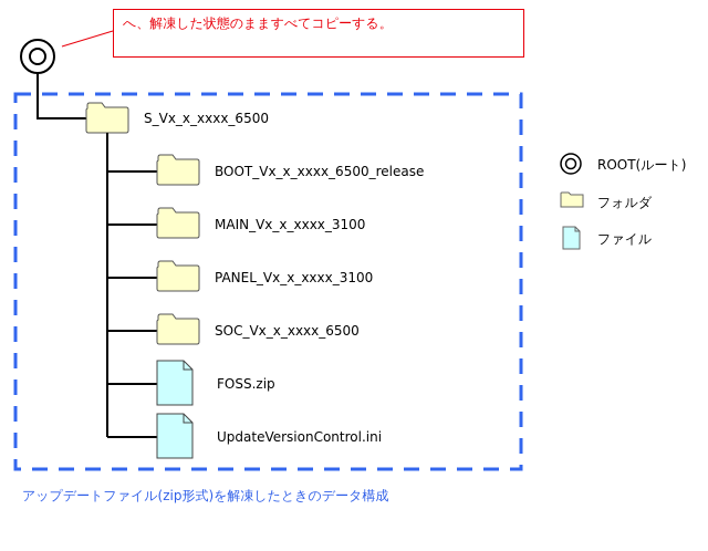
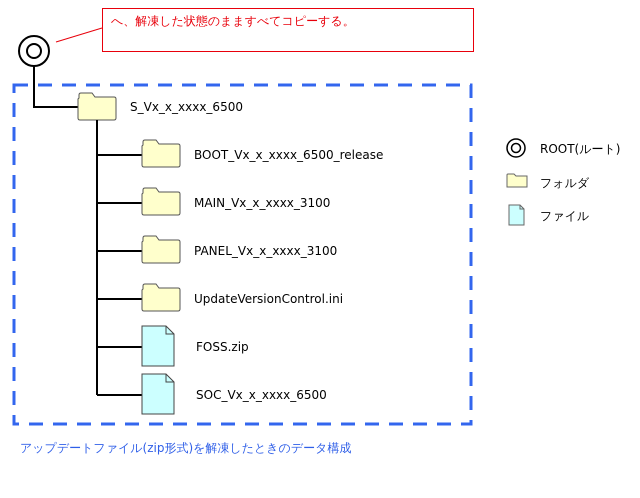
  へ、解凍した状態のまますべてコピーする。
  S_Vx_x_xxxx_6500
  BOOT_Vx_x_xxxx_6500_release
  MAIN_Vx_x_xxxx_3100
  PANEL_Vx_x_xxxx_3100
- SOC_Vx_x_xxxx_6500
+ UpdateVersionControl.ini
  FOSS.zip
- UpdateVersionControl.ini
+ SOC_Vx_x_xxxx_6500
  ROOT(ルート)
  フォルダ
  ファイル
  アップデートファイル(zip形式)を解凍したときのデータ構成
